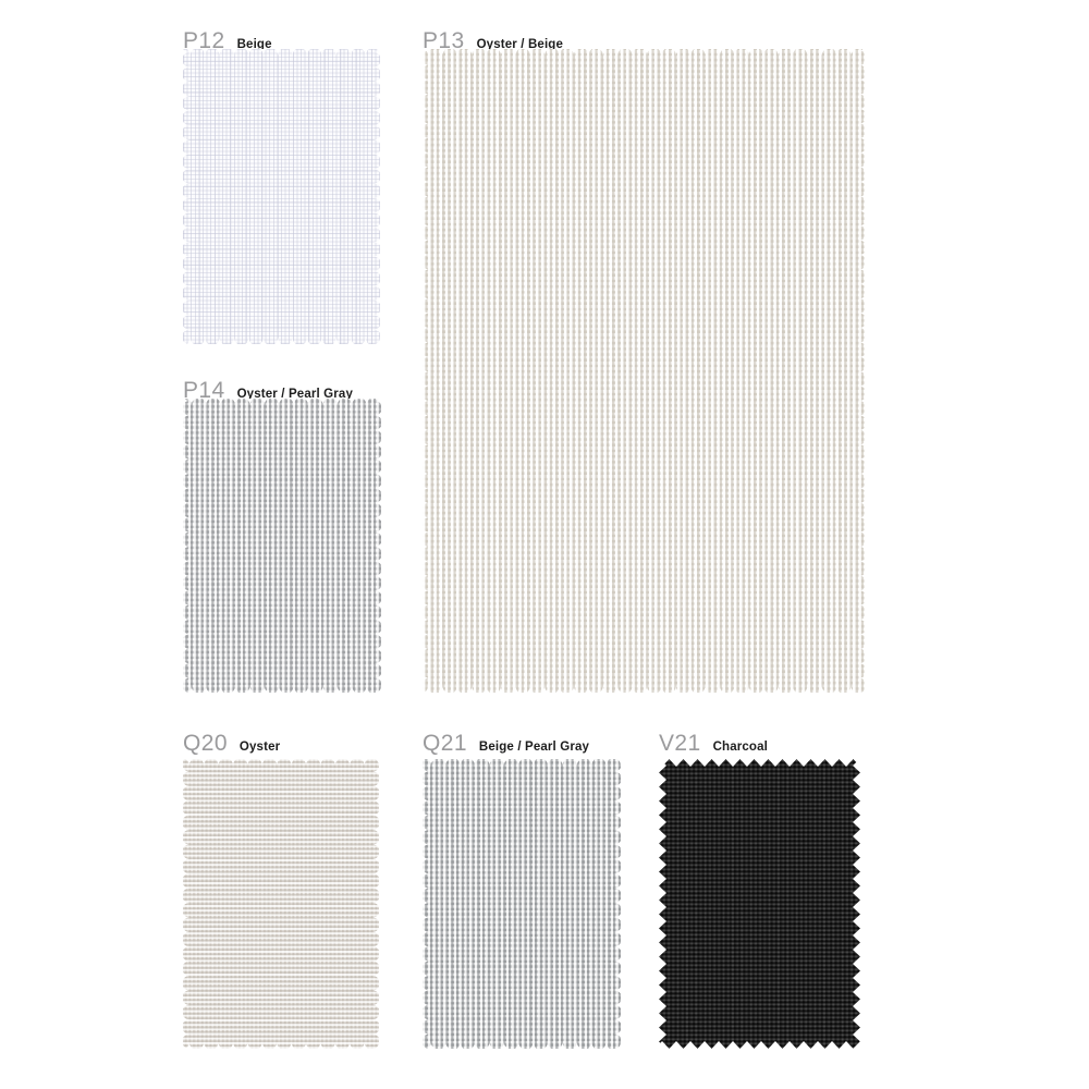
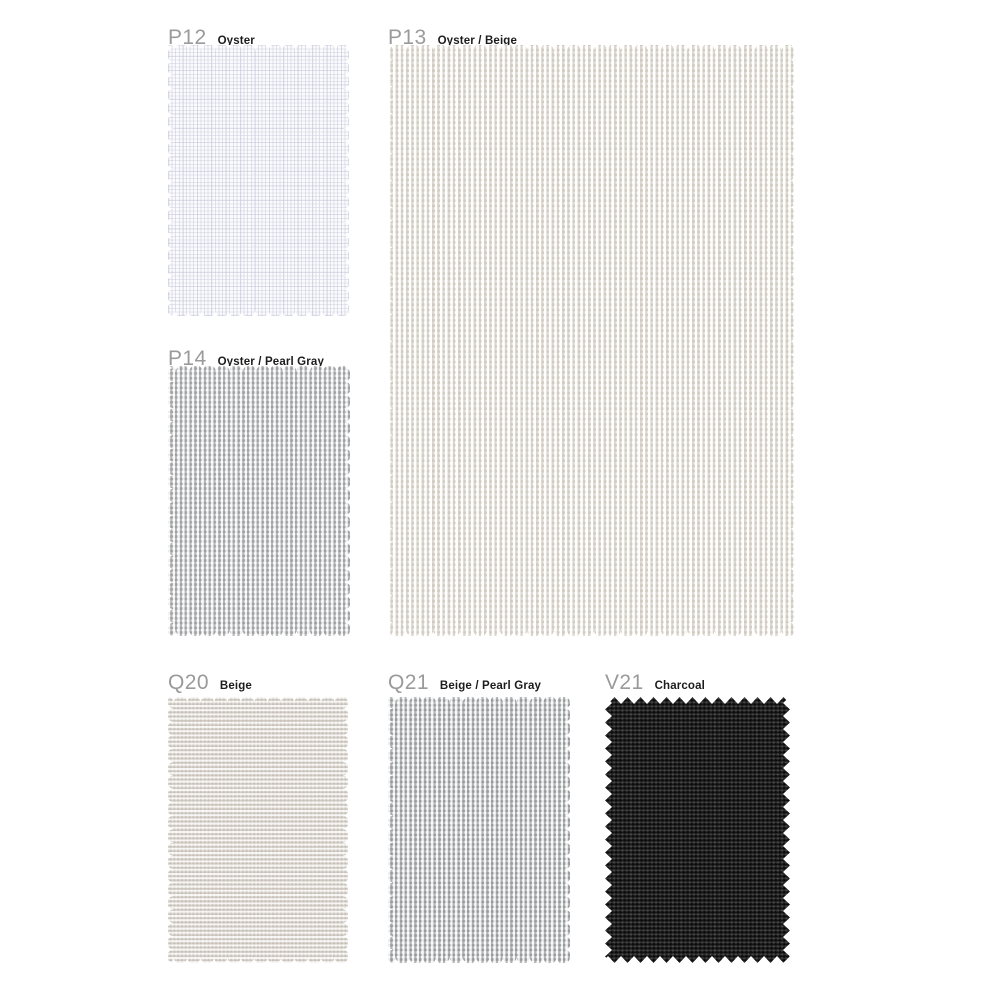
  P12
- Beige
+ Oyster
  P13
  Oyster / Beige
  P14
  Oyster / Pearl Gray
  Q20
- Oyster
+ Beige
  Q21
  Beige / Pearl Gray
  V21
  Charcoal
